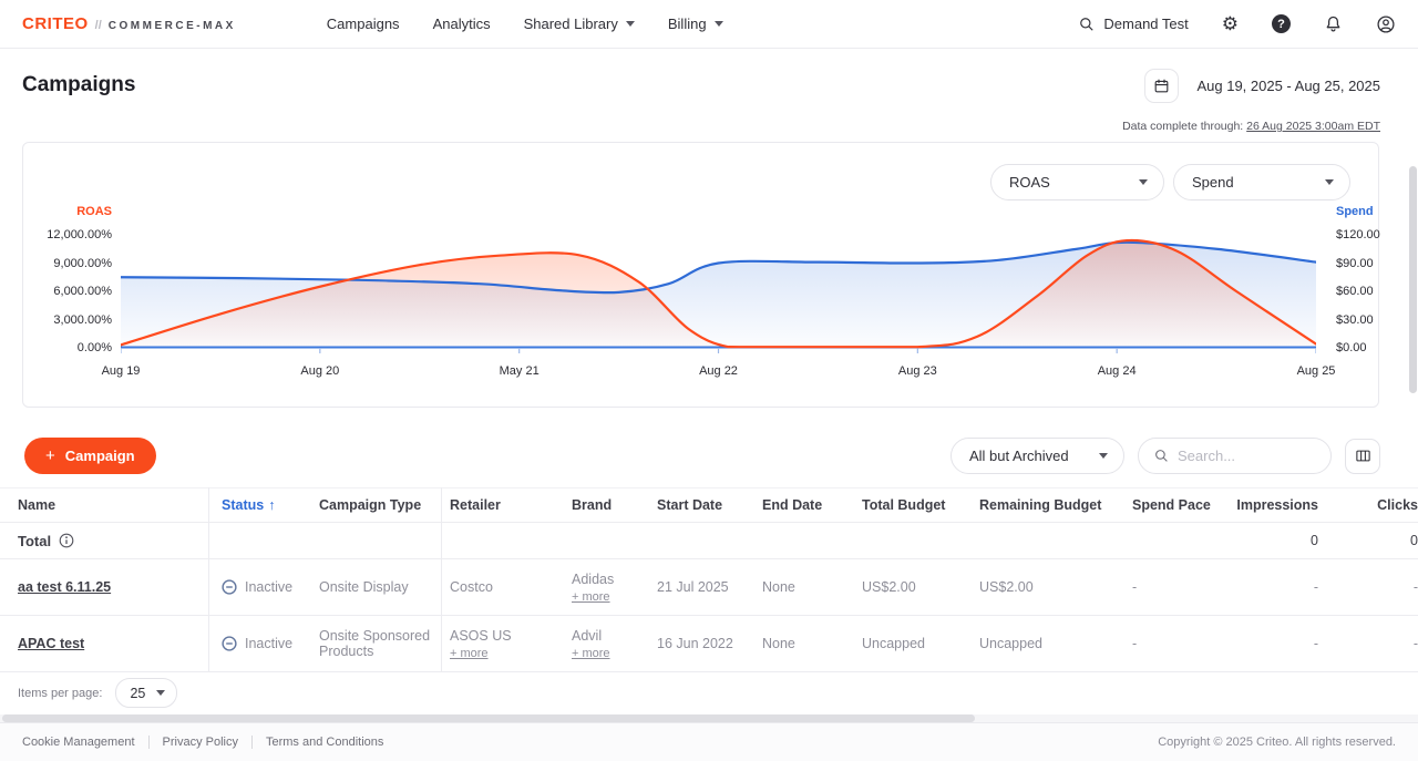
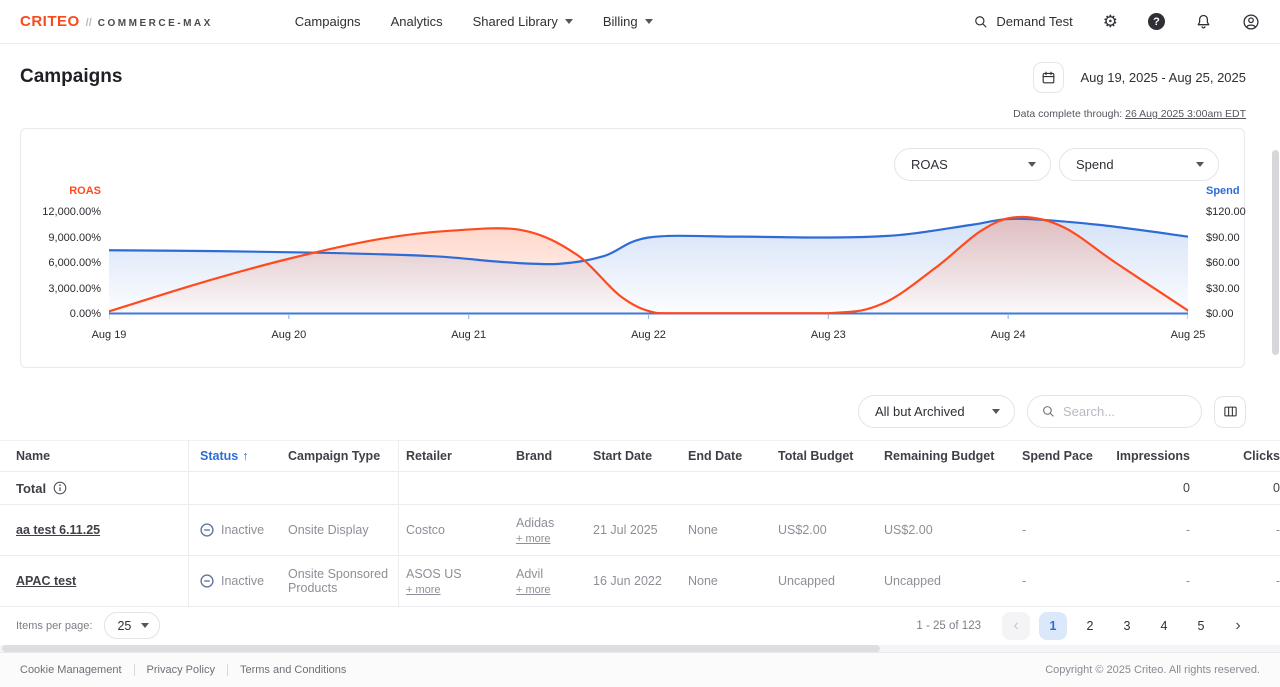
  CRITEO
  //
  COMMERCE-MAX
  Campaigns
  Analytics
  Shared Library
  Billing
  Demand Test
  ⚙
  ?
  Campaigns
  Aug 19, 2025 - Aug 25, 2025
  Data complete through: 26 Aug 2025 3:00am EDT
  ROAS
  Spend
  ROAS
  Spend
  12,000.00%
  9,000.00%
  6,000.00%
  3,000.00%
  0.00%
  $120.00
  $90.00
  $60.00
  $30.00
  $0.00
  Aug 19
  Aug 20
- May 21
+ Aug 21
  Aug 22
  Aug 23
  Aug 24
  Aug 25
- +
- Campaign
  All but Archived
  Search...
  Name
  Status
  ↑
  Campaign Type
  Retailer
  Brand
  Start Date
  End Date
  Total Budget
  Remaining Budget
  Spend Pace
  Impressions
  Clicks
  Total
  0
  0
  aa test 6.11.25
  Inactive
  Onsite Display
  Costco
  Adidas
  + more
  21 Jul 2025
  None
  US$2.00
  US$2.00
  -
  -
  -
  APAC test
  Inactive
  Onsite Sponsored Products
  ASOS US
  + more
  Advil
  + more
  16 Jun 2022
  None
  Uncapped
  Uncapped
  -
  -
  -
  Items per page:
  25
+ 1 - 25 of 123
+ ‹
+ 1
+ 2
+ 3
+ 4
+ 5
+ ›
  Cookie Management
  Privacy Policy
  Terms and Conditions
  Copyright © 2025 Criteo. All rights reserved.
